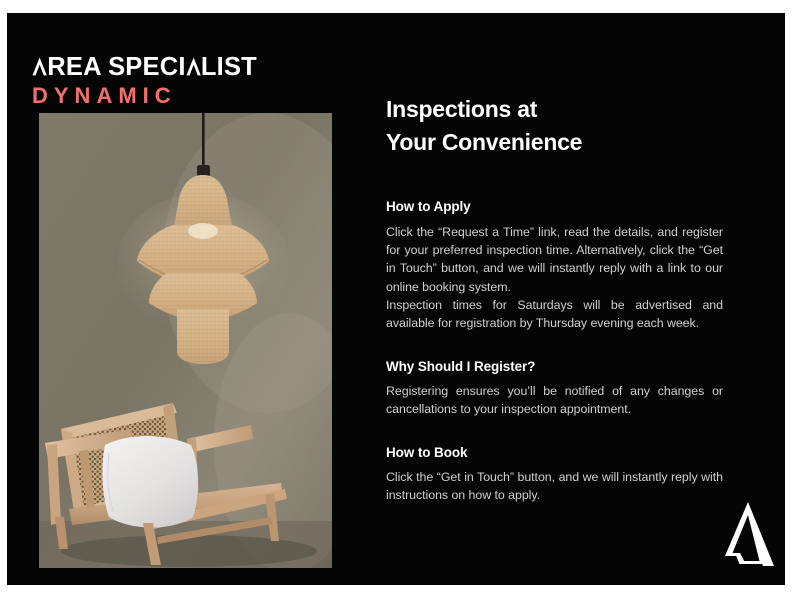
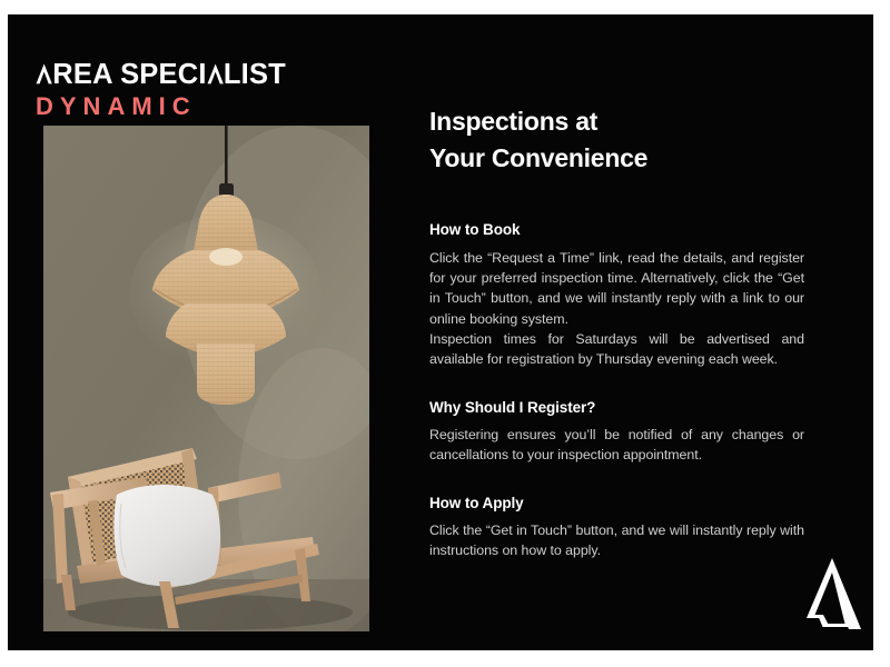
  REA SPECI LIST
  DYNAMIC
  Inspections at
  Your Convenience
- How to Apply
+ How to Book
  Click the “Request a Time” link, read the details, and register for your preferred inspection time. Alternatively, click the “Get in Touch” button, and we will instantly reply with a link to our online booking system.
  Inspection times for Saturdays will be advertised and available for registration by Thursday evening each week.
  Why Should I Register?
  Registering ensures you’ll be notified of any changes or cancellations to your inspection appointment.
- How to Book
+ How to Apply
  Click the “Get in Touch” button, and we will instantly reply with instructions on how to apply.
